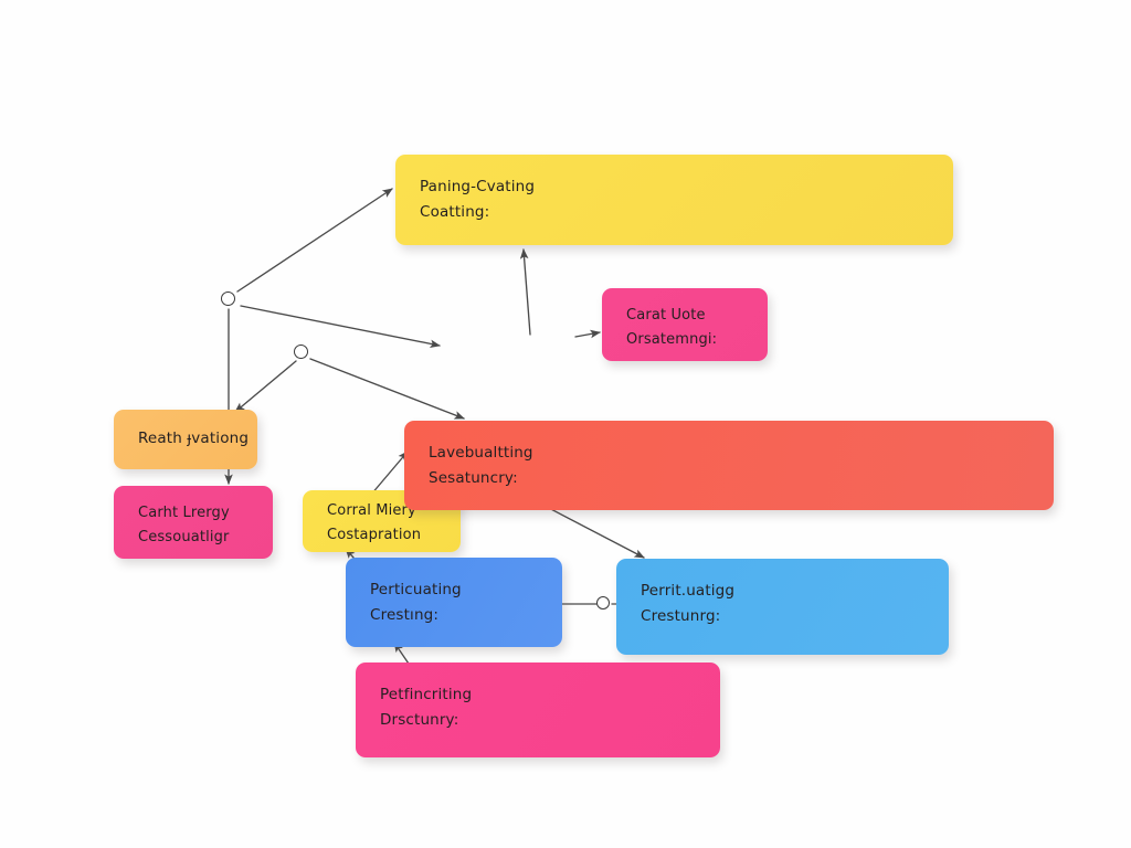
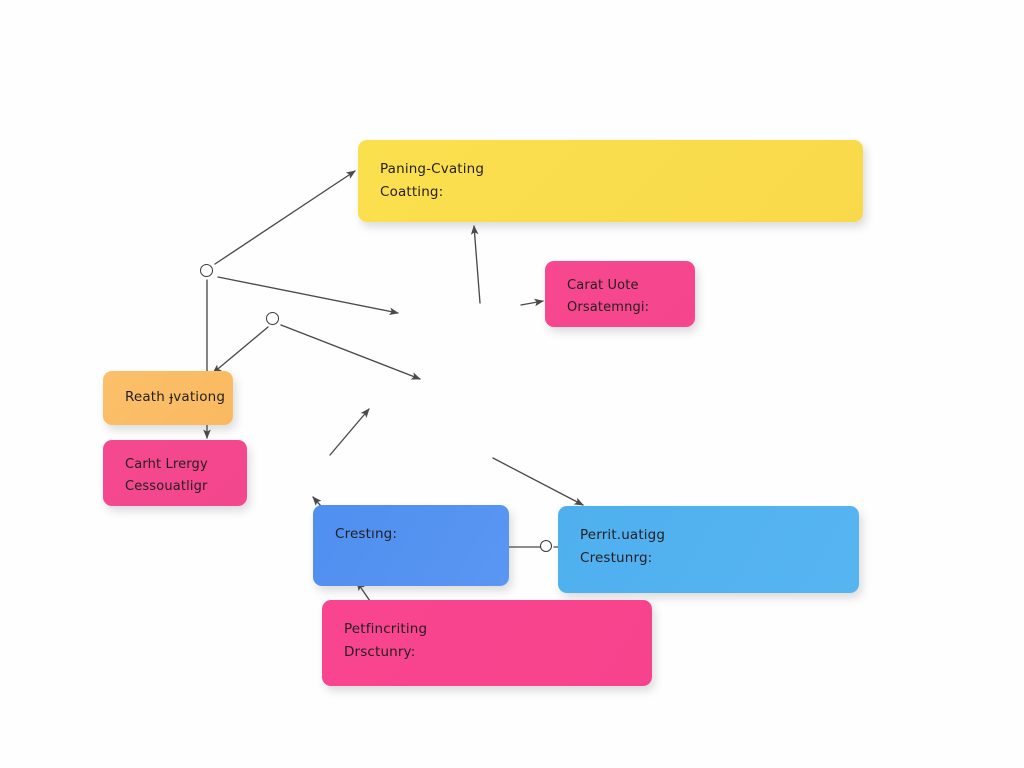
  Paning-Cvating
  Coatting:
  Carat Uote
  Orsatemngi:
  Reath ɟvationg
  Carht Lrergy
  Cessouatligr
- Corral Miery
- Costapration
- Lavebualtting
- Sesatuncry:
- Perticuating
  Crestıng:
  Perrit.uatigg
  Crestunrg:
  Petfincriting
  Drsctunry:
